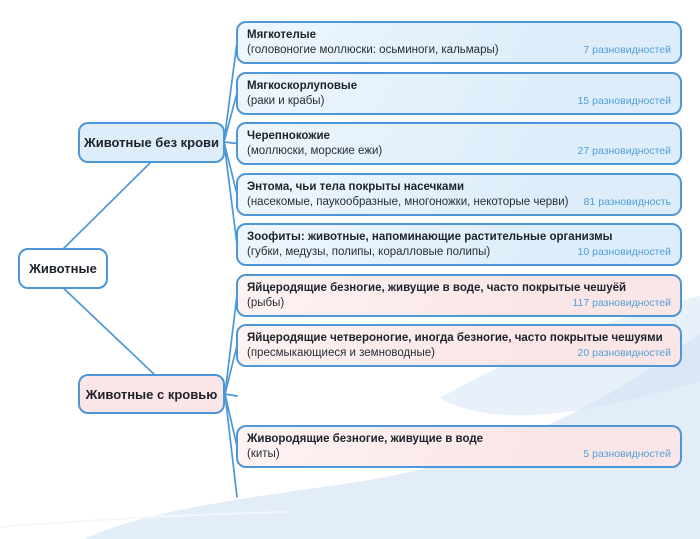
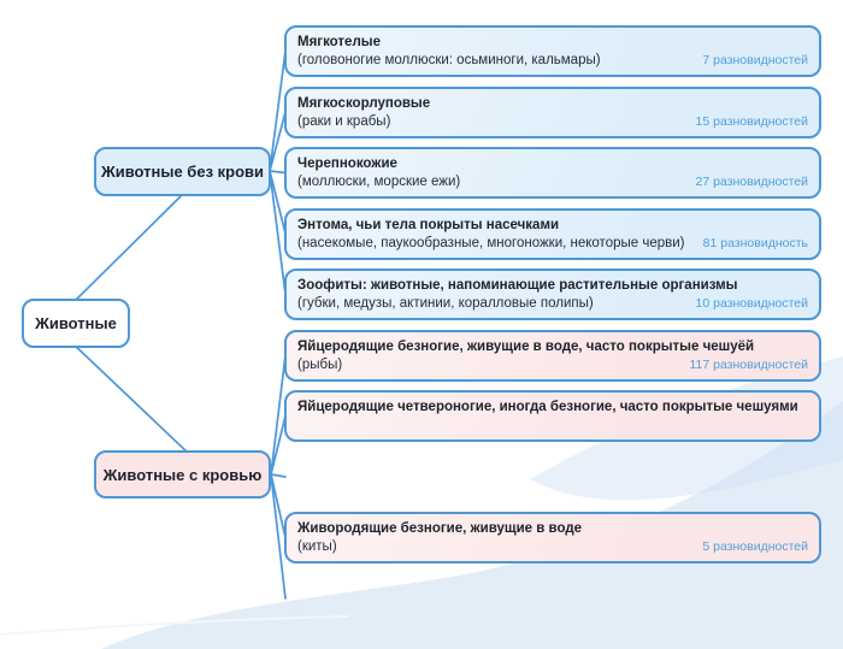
  Животные
  Животные без крови
  Животные с кровью
  Мягкотелые
  (головоногие моллюски: осьминоги, кальмары)
  7 разновидностей
  Мягкоскорлуповые
  (раки и крабы)
  15 разновидностей
  Черепнокожие
  (моллюски, морские ежи)
  27 разновидностей
  Энтома, чьи тела покрыты насечками
  (насекомые, паукообразные, многоножки, некоторые черви)
  81 разновидность
  Зоофиты: животные, напоминающие растительные организмы
- (губки, медузы, полипы, коралловые полипы)
+ (губки, медузы, актинии, коралловые полипы)
  10 разновидностей
  Яйцеродящие безногие, живущие в воде, часто покрытые чешуёй
  (рыбы)
  117 разновидностей
  Яйцеродящие четвероногие, иногда безногие, часто покрытые чешуями
- (пресмыкающиеся и земноводные)
- 20 разновидностей
  Живородящие безногие, живущие в воде
  (киты)
  5 разновидностей
